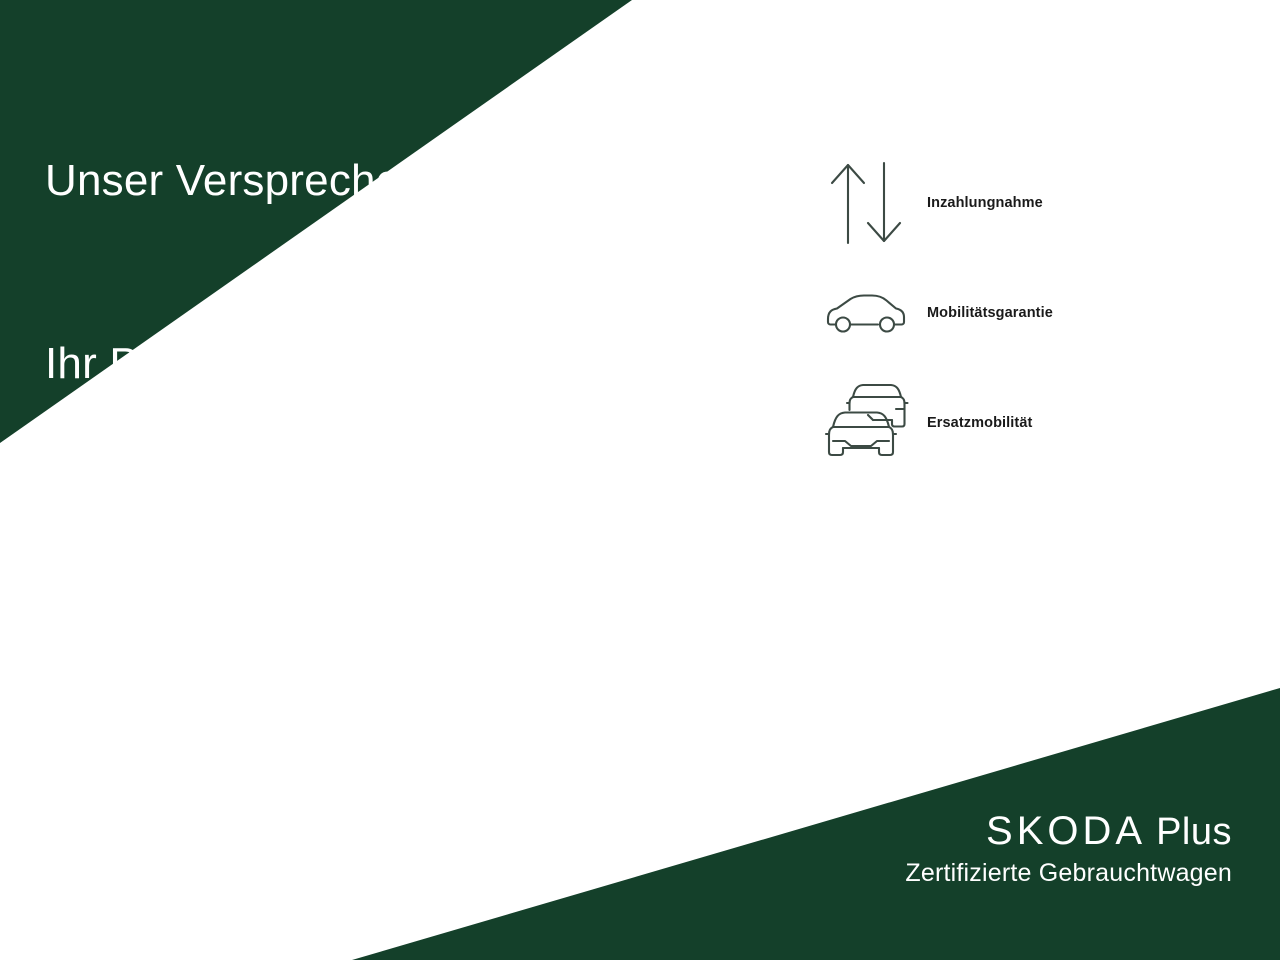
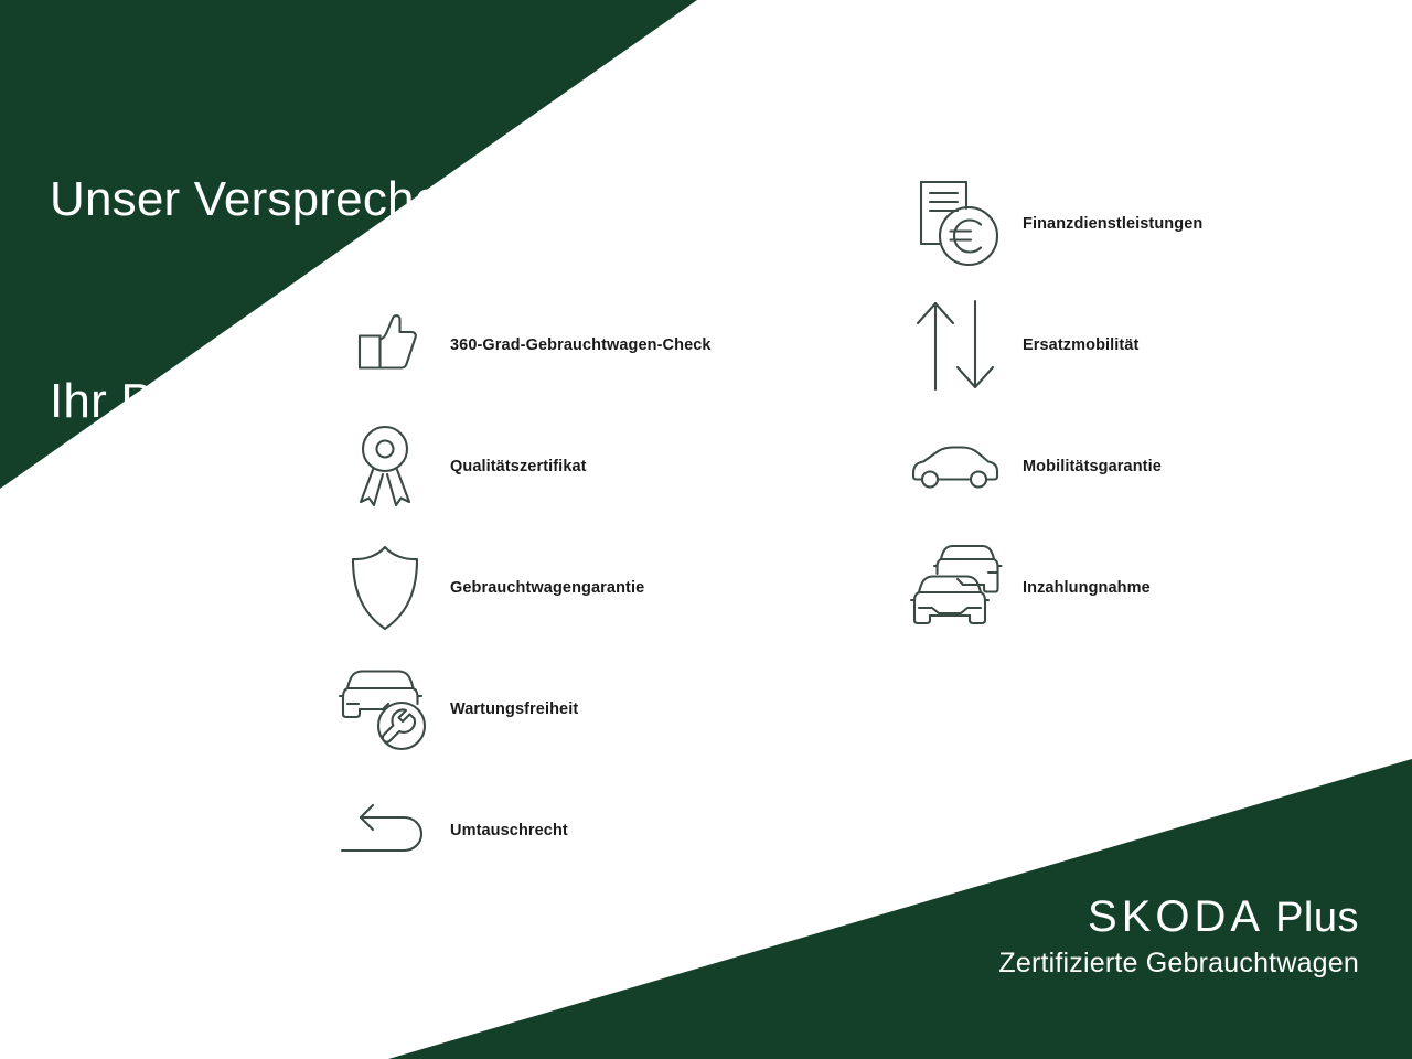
  Unser Versprechen.
  Ihr Plus.
+ 360-Grad-Gebrauchtwagen-Check
+ Qualitätszertifikat
+ Gebrauchtwagengarantie
+ Wartungsfreiheit
+ Umtauschrecht
+ Finanzdienstleistungen
- Inzahlungnahme
+ Ersatzmobilität
  Mobilitätsgarantie
- Ersatzmobilität
+ Inzahlungnahme
  SKODA Plus
  Zertifizierte Gebrauchtwagen
